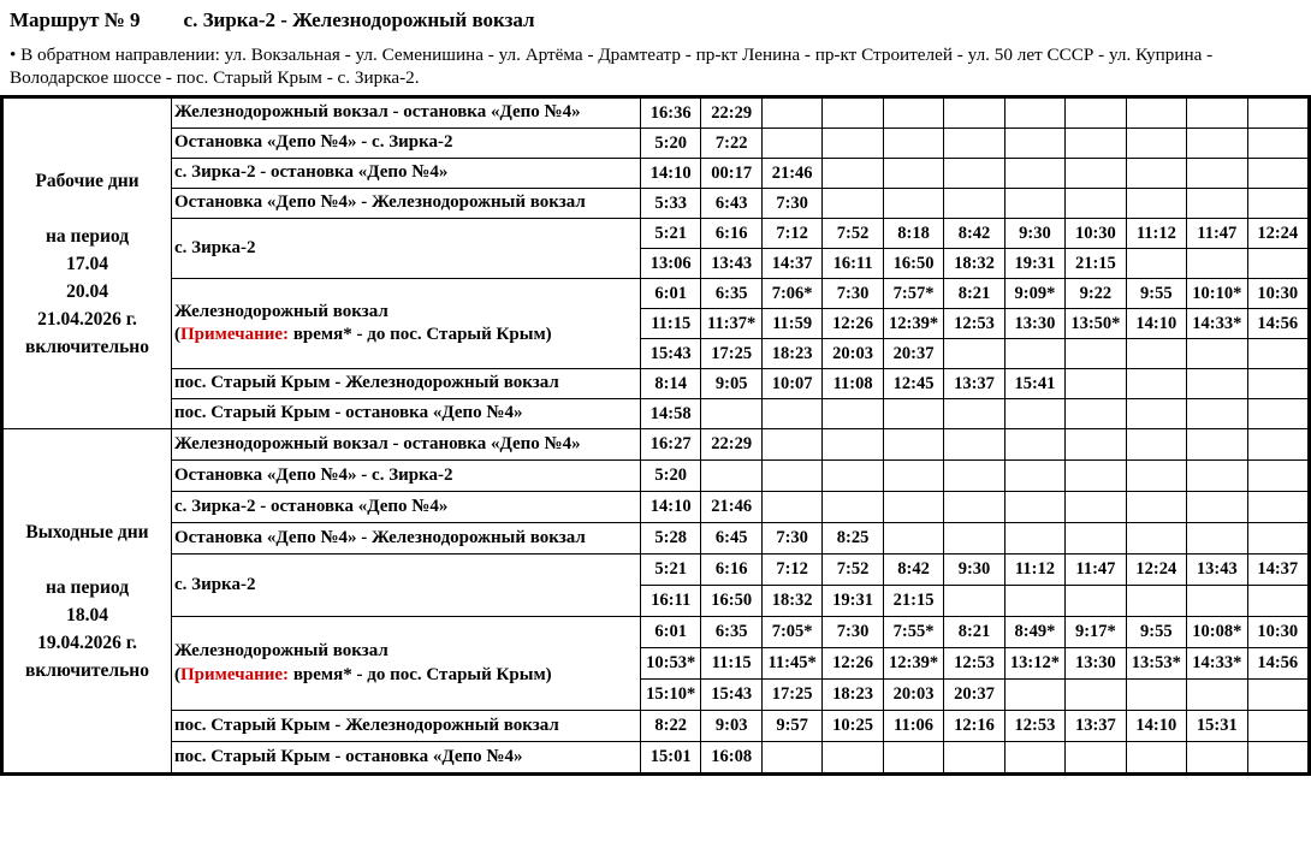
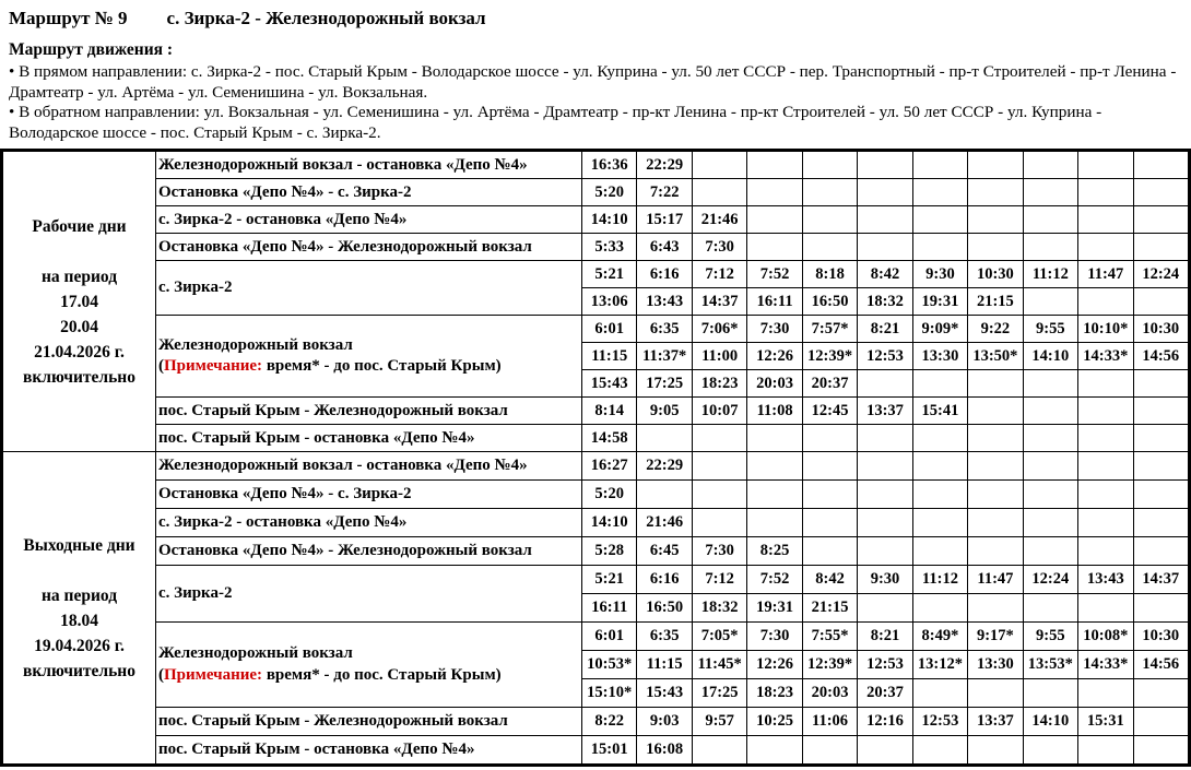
  Маршрут № 9 с. Зирка-2 - Железнодорожный вокзал
+ Маршрут движения :
+ • В прямом направлении: с. Зирка-2 - пос. Старый Крым - Володарское шоссе - ул. Куприна - ул. 50 лет СССР - пер. Транспортный - пр-т Строителей - пр-т Ленина - Драмтеатр - ул. Артёма - ул. Семенишина - ул. Вокзальная.
  • В обратном направлении: ул. Вокзальная - ул. Семенишина - ул. Артёма - Драмтеатр - пр-кт Ленина - пр-кт Строителей - ул. 50 лет СССР - ул. Куприна - Володарское шоссе - пос. Старый Крым - с. Зирка-2.
  Рабочие дни на период17.0420.0421.04.2026 г.включительно	Железнодорожный вокзал - остановка «Депо №4»	16:36	22:29
  Остановка «Депо №4» - с. Зирка-2	5:20	7:22
- с. Зирка-2 - остановка «Депо №4»	14:10	00:17	21:46
+ с. Зирка-2 - остановка «Депо №4»	14:10	15:17	21:46
  Остановка «Депо №4» - Железнодорожный вокзал	5:33	6:43	7:30
  с. Зирка-2	5:21	6:16	7:12	7:52	8:18	8:42	9:30	10:30	11:12	11:47	12:24
  13:06	13:43	14:37	16:11	16:50	18:32	19:31	21:15
  Железнодорожный вокзал(Примечание: время* - до пос. Старый Крым)	6:01	6:35	7:06*	7:30	7:57*	8:21	9:09*	9:22	9:55	10:10*	10:30
- 11:15	11:37*	11:59	12:26	12:39*	12:53	13:30	13:50*	14:10	14:33*	14:56
+ 11:15	11:37*	11:00	12:26	12:39*	12:53	13:30	13:50*	14:10	14:33*	14:56
  15:43	17:25	18:23	20:03	20:37
  пос. Старый Крым - Железнодорожный вокзал	8:14	9:05	10:07	11:08	12:45	13:37	15:41
  пос. Старый Крым - остановка «Депо №4»	14:58
  Выходные дни на период18.0419.04.2026 г.включительно	Железнодорожный вокзал - остановка «Депо №4»	16:27	22:29
  Остановка «Депо №4» - с. Зирка-2	5:20
  с. Зирка-2 - остановка «Депо №4»	14:10	21:46
  Остановка «Депо №4» - Железнодорожный вокзал	5:28	6:45	7:30	8:25
  с. Зирка-2	5:21	6:16	7:12	7:52	8:42	9:30	11:12	11:47	12:24	13:43	14:37
  16:11	16:50	18:32	19:31	21:15
  Железнодорожный вокзал(Примечание: время* - до пос. Старый Крым)	6:01	6:35	7:05*	7:30	7:55*	8:21	8:49*	9:17*	9:55	10:08*	10:30
  10:53*	11:15	11:45*	12:26	12:39*	12:53	13:12*	13:30	13:53*	14:33*	14:56
  15:10*	15:43	17:25	18:23	20:03	20:37
  пос. Старый Крым - Железнодорожный вокзал	8:22	9:03	9:57	10:25	11:06	12:16	12:53	13:37	14:10	15:31
  пос. Старый Крым - остановка «Депо №4»	15:01	16:08
